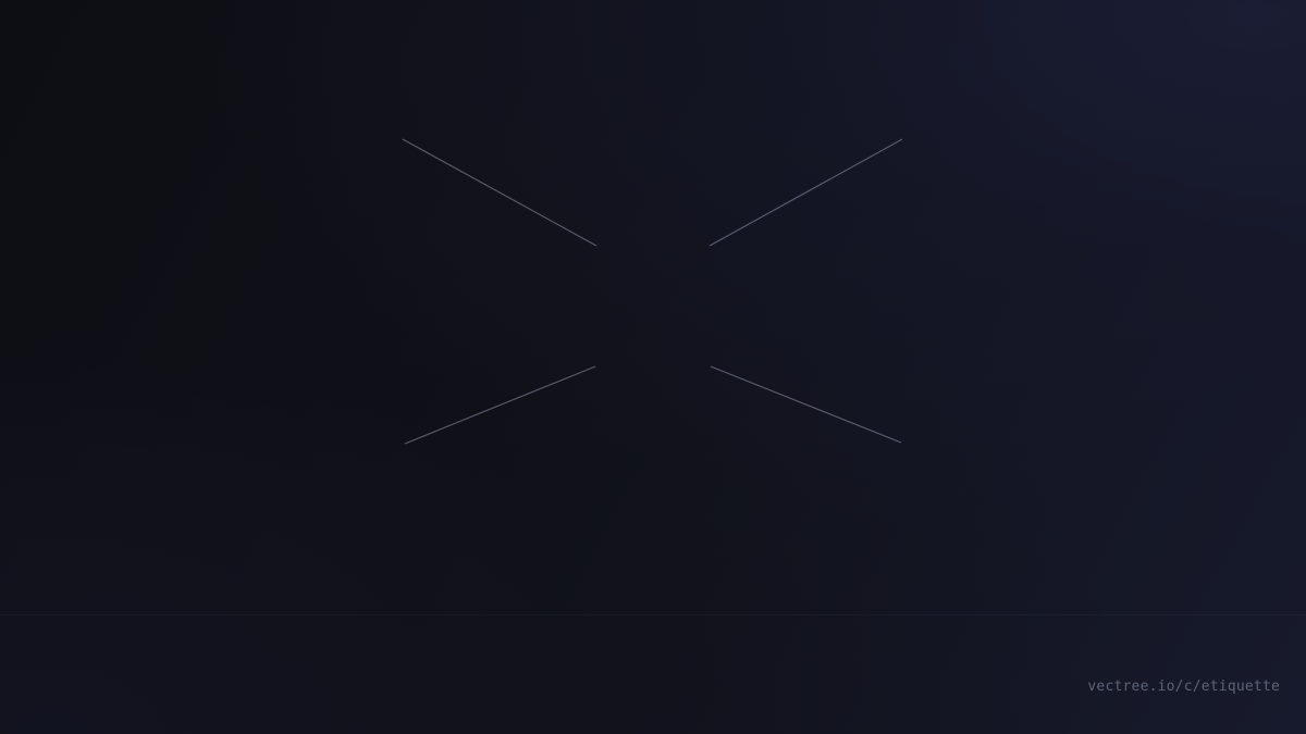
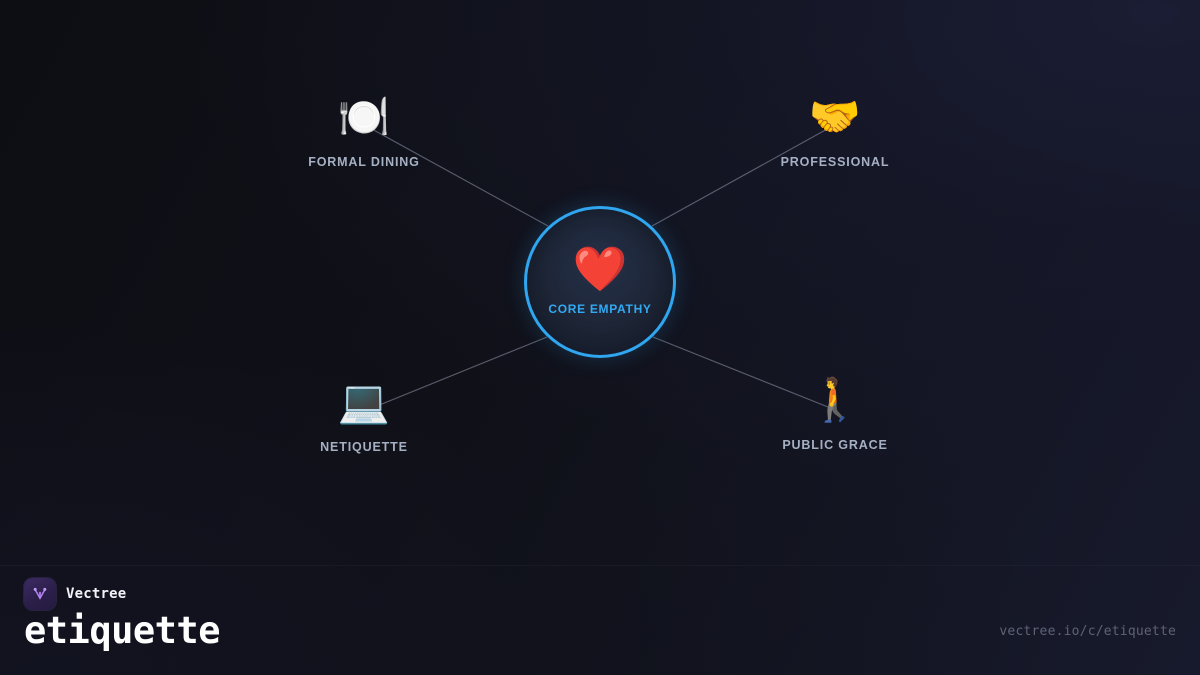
+ ❤️
+ CORE EMPATHY
+ 🍽️
+ FORMAL DINING
+ 🤝
+ PROFESSIONAL
+ 💻
+ NETIQUETTE
+ 🚶
+ PUBLIC GRACE
+ Vectree
+ etiquette
  vectree.io/c/etiquette
